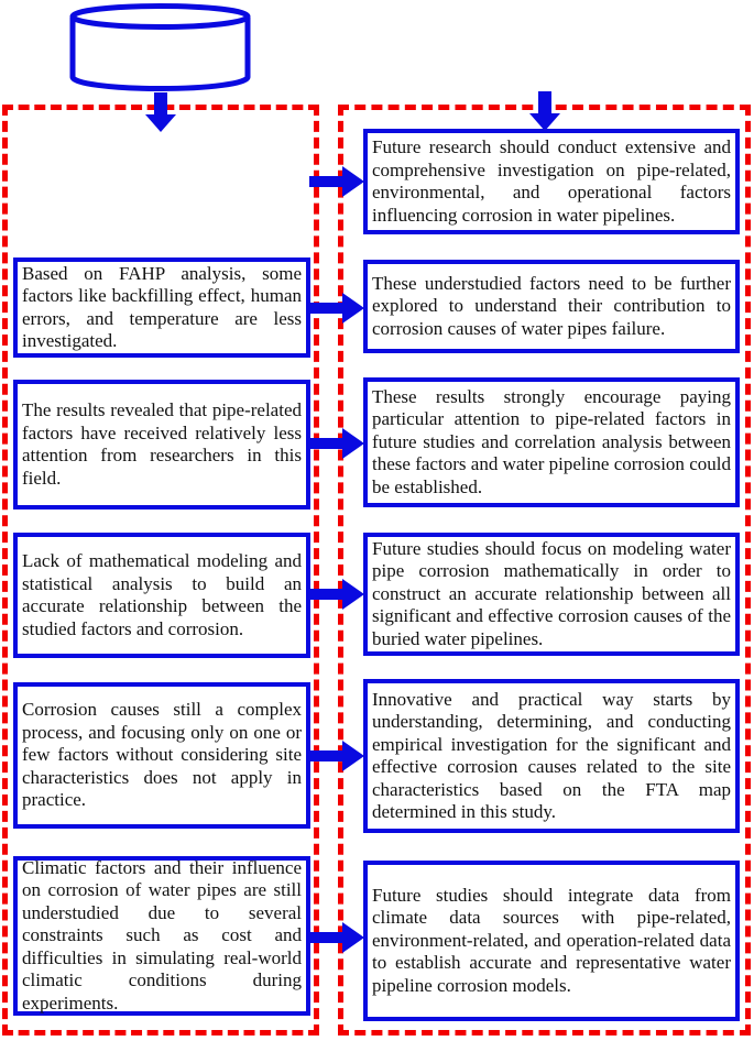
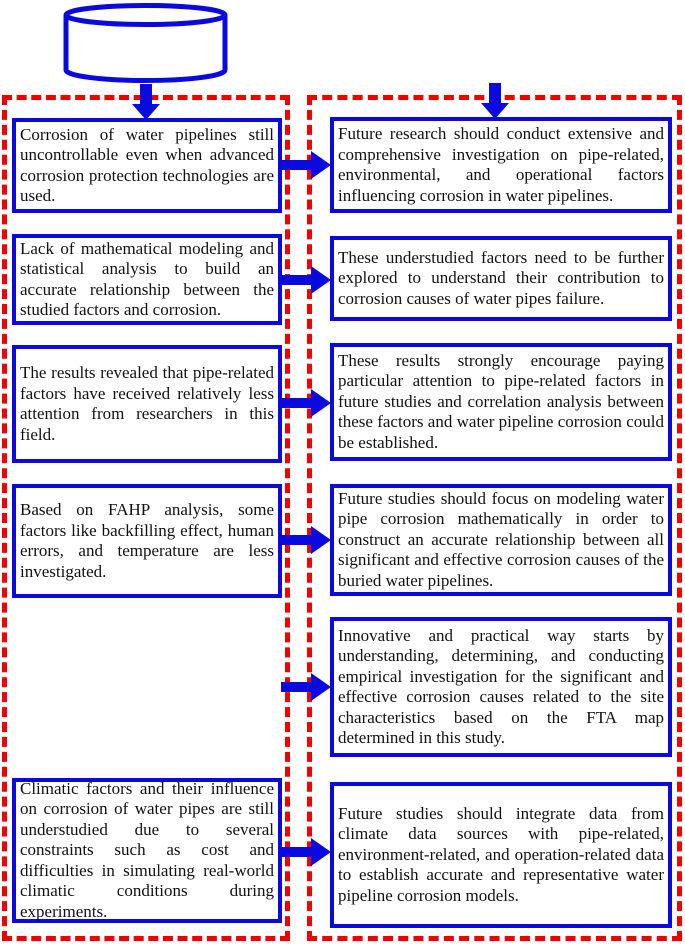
+ Corrosion of water pipelines still uncontrollable even when advanced corrosion protection technologies are used.
- Based on FAHP analysis, some factors like backfilling effect, human errors, and temperature are less investigated.
+ Lack of mathematical modeling and statistical analysis to build an accurate relationship between the studied factors and corrosion.
  The results revealed that pipe-related factors have received relatively less attention from researchers in this field.
- Lack of mathematical modeling and statistical analysis to build an accurate relationship between the studied factors and corrosion.
+ Based on FAHP analysis, some factors like backfilling effect, human errors, and temperature are less investigated.
- Corrosion causes still a complex process, and focusing only on one or few factors without considering site characteristics does not apply in practice.
  Climatic factors and their influence on corrosion of water pipes are still understudied due to several constraints such as cost and difficulties in simulating real-world climatic conditions during experiments.
  Future research should conduct extensive and comprehensive investigation on pipe-related, environmental, and operational factors influencing corrosion in water pipelines.
  These understudied factors need to be further explored to understand their contribution to corrosion causes of water pipes failure.
  These results strongly encourage paying particular attention to pipe-related factors in future studies and correlation analysis between these factors and water pipeline corrosion could be established.
  Future studies should focus on modeling water pipe corrosion mathematically in order to construct an accurate relationship between all significant and effective corrosion causes of the buried water pipelines.
  Innovative and practical way starts by understanding, determining, and conducting empirical investigation for the significant and effective corrosion causes related to the site characteristics based on the FTA map determined in this study.
  Future studies should integrate data from climate data sources with pipe-related, environment-related, and operation-related data to establish accurate and representative water pipeline corrosion models.
